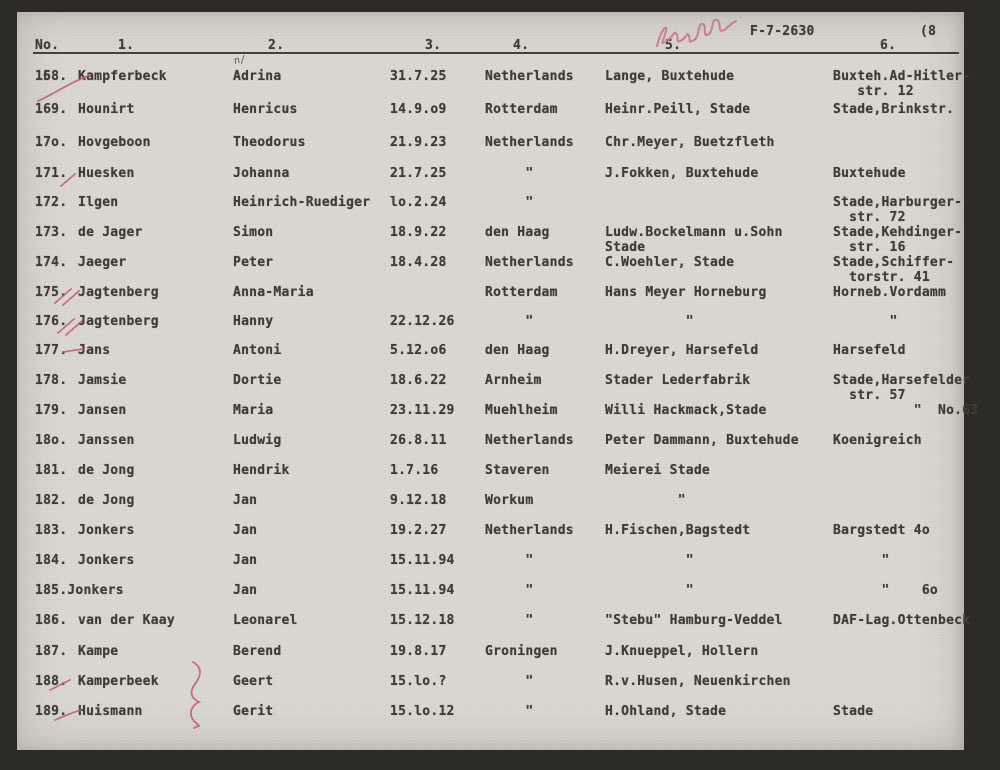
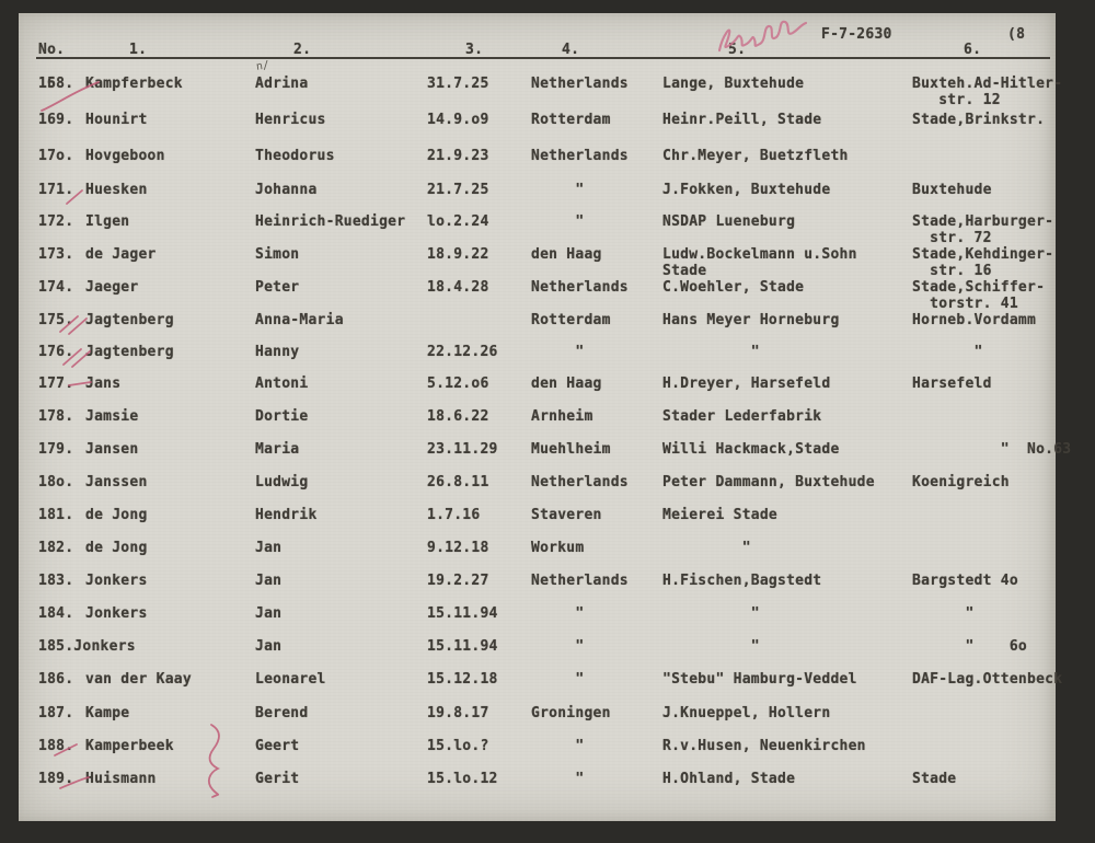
  No.
  1.
  2.
  3.
  4.
  5.
  6.
  F-7-2630
  (8
  158.
  6
  Kampferbeck
  Adrina
  31.7.25
  Netherlands
  Lange, Buxtehude
  Buxteh.Ad-Hitler-
  str. 12
  169.
  Hounirt
  Henricus
  14.9.o9
  Rotterdam
  Heinr.Peill, Stade
  Stade,Brinkstr.
  17o.
  Hovgeboon
  Theodorus
  21.9.23
  Netherlands
  Chr.Meyer, Buetzfleth
  171.
  Huesken
  Johanna
  21.7.25
  "
  J.Fokken, Buxtehude
  Buxtehude
  172.
  Ilgen
  Heinrich-Ruediger
  lo.2.24
  "
+ NSDAP Lueneburg
  Stade,Harburger-
  str. 72
  173.
  de Jager
  Simon
  18.9.22
  den Haag
  Ludw.Bockelmann u.Sohn
  Stade
  Stade,Kehdinger-
  str. 16
  174.
  Jaeger
  Peter
  18.4.28
  Netherlands
  C.Woehler, Stade
  Stade,Schiffer-
  torstr. 41
  175.
  Jagtenberg
  Anna-Maria
  Rotterdam
  Hans Meyer Horneburg
  Horneb.Vordamm
  176.
  Jagtenberg
  Hanny
  22.12.26
  "
  "
  "
  177.
  Jans
  Antoni
  5.12.o6
  den Haag
  H.Dreyer, Harsefeld
  Harsefeld
  178.
  Jamsie
  Dortie
  18.6.22
  Arnheim
  Stader Lederfabrik
- Stade,Harsefelder
- str. 57
  179.
  Jansen
  Maria
  23.11.29
  Muehlheim
  Willi Hackmack,Stade
  " No.63
  18o.
  Janssen
  Ludwig
  26.8.11
  Netherlands
  Peter Dammann, Buxtehude
  Koenigreich
  181.
  de Jong
  Hendrik
  1.7.16
  Staveren
  Meierei Stade
  182.
  de Jong
  Jan
  9.12.18
  Workum
  "
  183.
  Jonkers
  Jan
  19.2.27
  Netherlands
  H.Fischen,Bagstedt
  Bargstedt 4o
  184.
  Jonkers
  Jan
  15.11.94
  "
  "
  "
  185.Jonkers
  Jan
  15.11.94
  "
  "
  " 6o
  186.
  van der Kaay
  Leonarel
  15.12.18
  "
  "Stebu" Hamburg-Veddel
  DAF-Lag.Ottenbeck
  187.
  Kampe
  Berend
  19.8.17
  Groningen
  J.Knueppel, Hollern
  188.
  Kamperbeek
  Geert
  15.lo.?
  "
  R.v.Husen, Neuenkirchen
  189.
  Huismann
  Gerit
  15.lo.12
  "
  H.Ohland, Stade
  Stade
